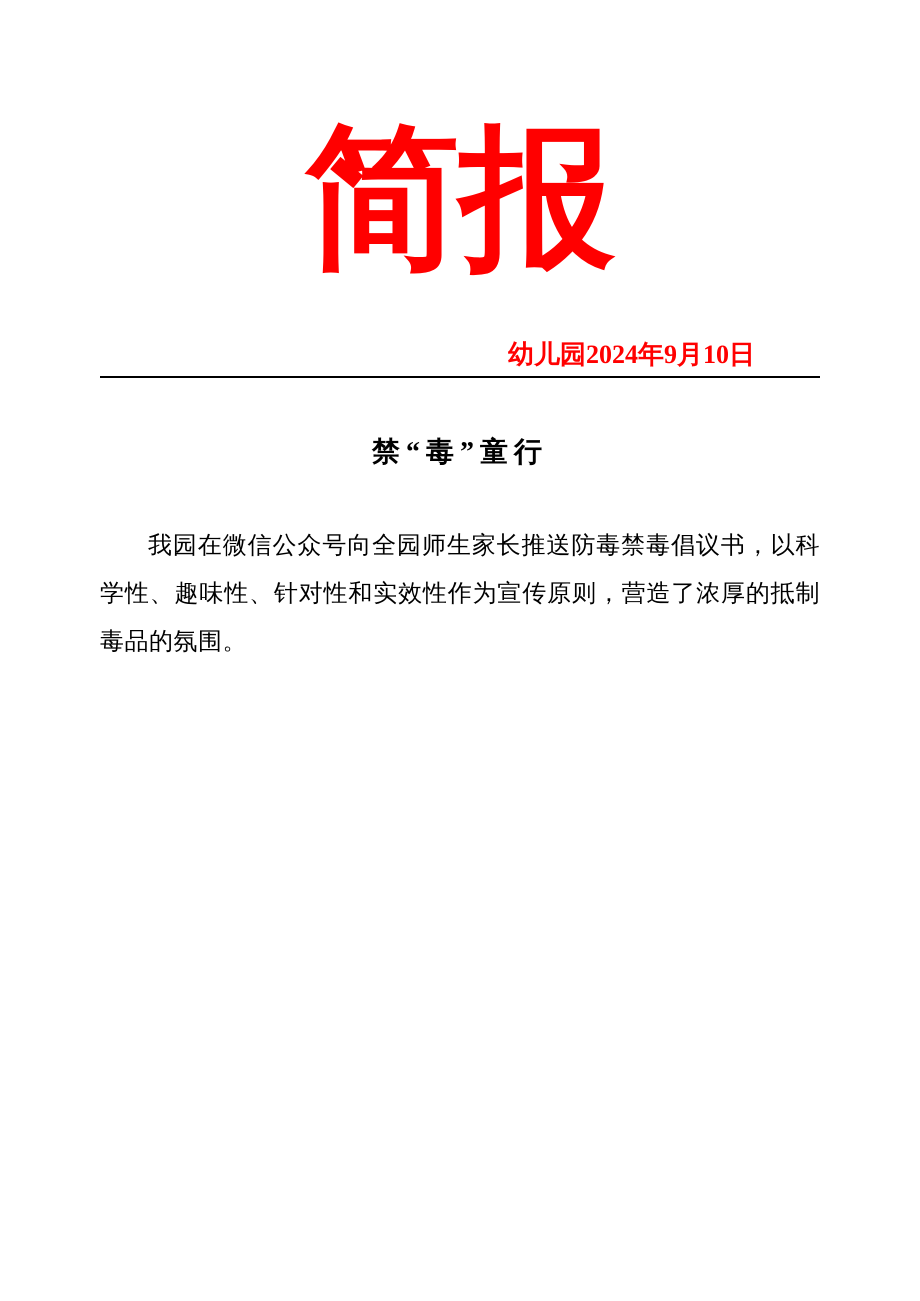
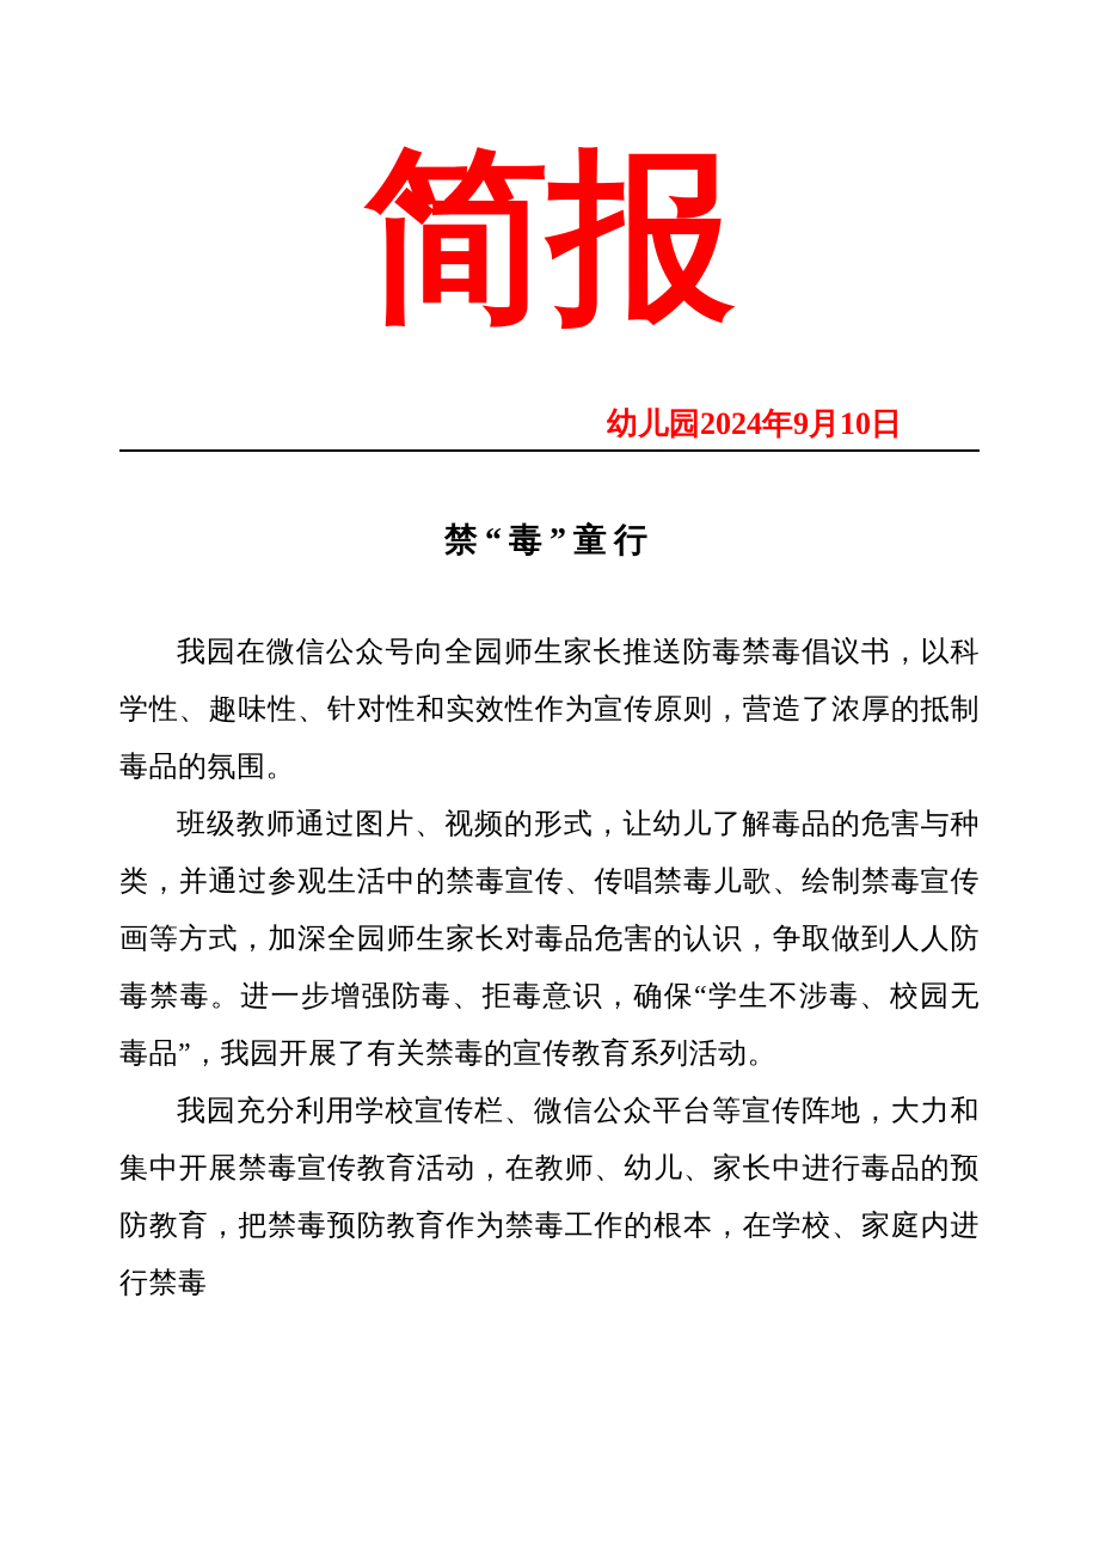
  简报
  幼儿园2024年9月10日
  禁“毒”童行
  我园在微信公众号向全园师生家长推送防毒禁毒倡议书，以科学性、趣味性、针对性和实效性作为宣传原则，营造了浓厚的抵制毒品的氛围。
+ 班级教师通过图片、视频的形式，让幼儿了解毒品的危害与种类，并通过参观生活中的禁毒宣传、传唱禁毒儿歌、绘制禁毒宣传画等方式，加深全园师生家长对毒品危害的认识，争取做到人人防毒禁毒。进一步增强防毒、拒毒意识，确保“学生不涉毒、校园无毒品”，我园开展了有关禁毒的宣传教育系列活动。
+ 我园充分利用学校宣传栏、微信公众平台等宣传阵地，大力和集中开展禁毒宣传教育活动，在教师、幼儿、家长中进行毒品的预防教育，把禁毒预防教育作为禁毒工作的根本，在学校、家庭内进行禁毒
